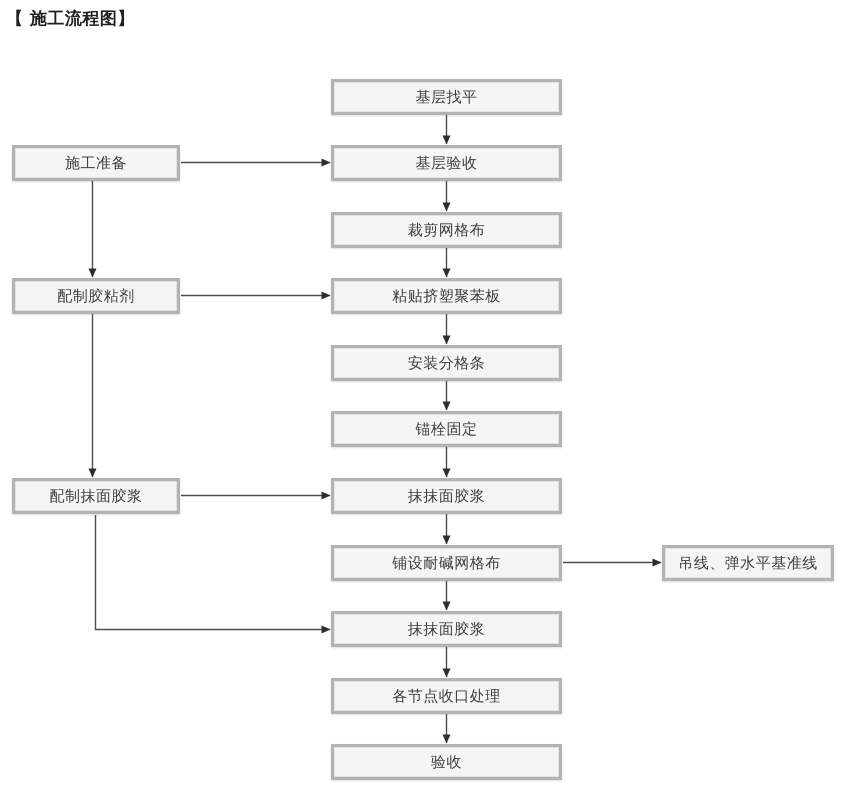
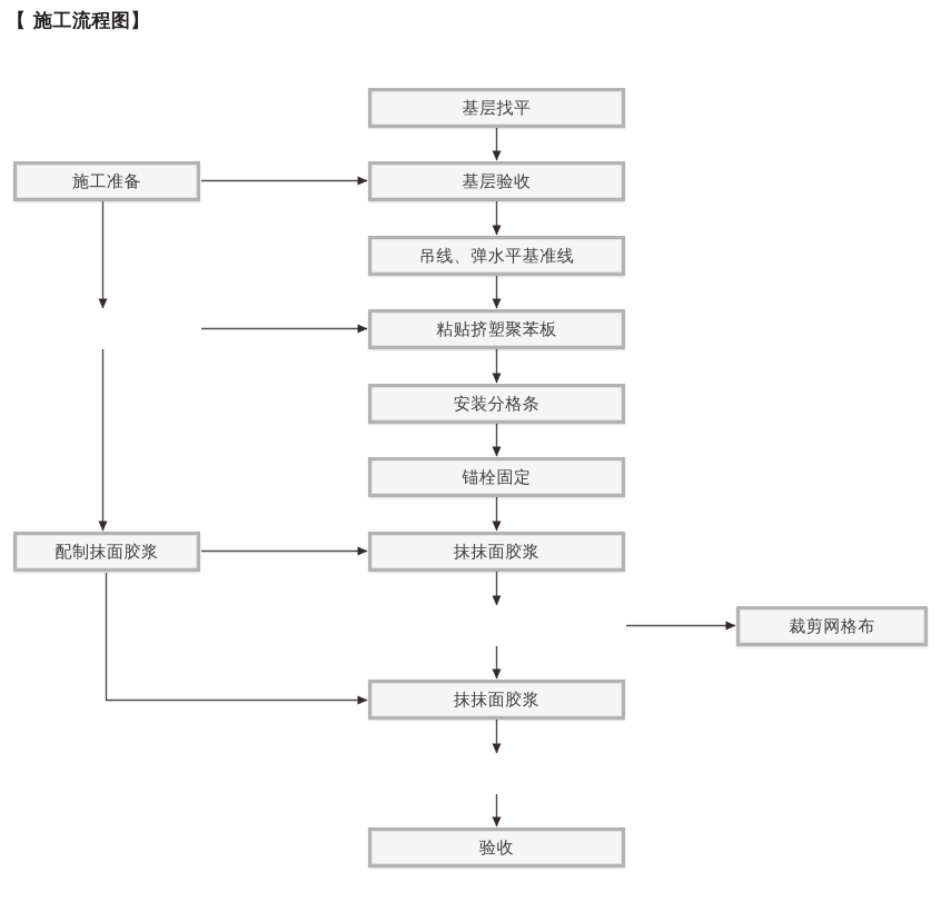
  【 施工流程图】
  基层找平
  基层验收
- 裁剪网格布
+ 吊线、弹水平基准线
  粘贴挤塑聚苯板
  安装分格条
  锚栓固定
  抹抹面胶浆
- 铺设耐碱网格布
  抹抹面胶浆
- 各节点收口处理
  验收
  施工准备
- 配制胶粘剂
  配制抹面胶浆
- 吊线、弹水平基准线
+ 裁剪网格布
